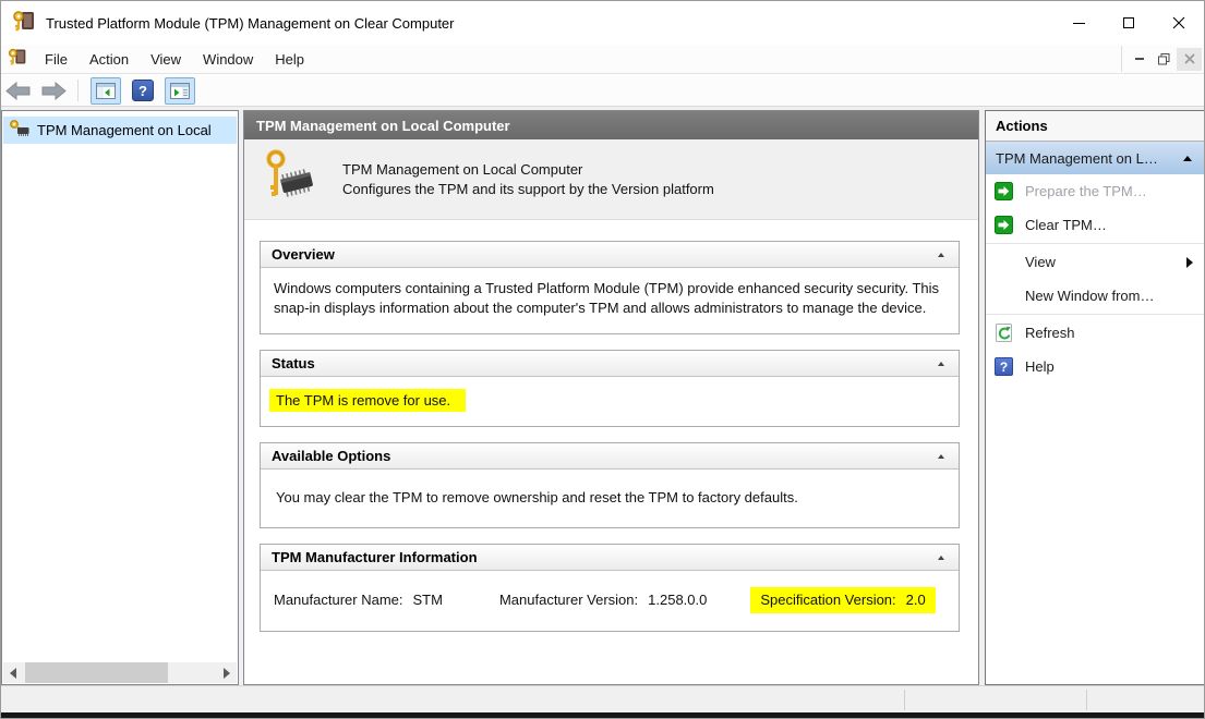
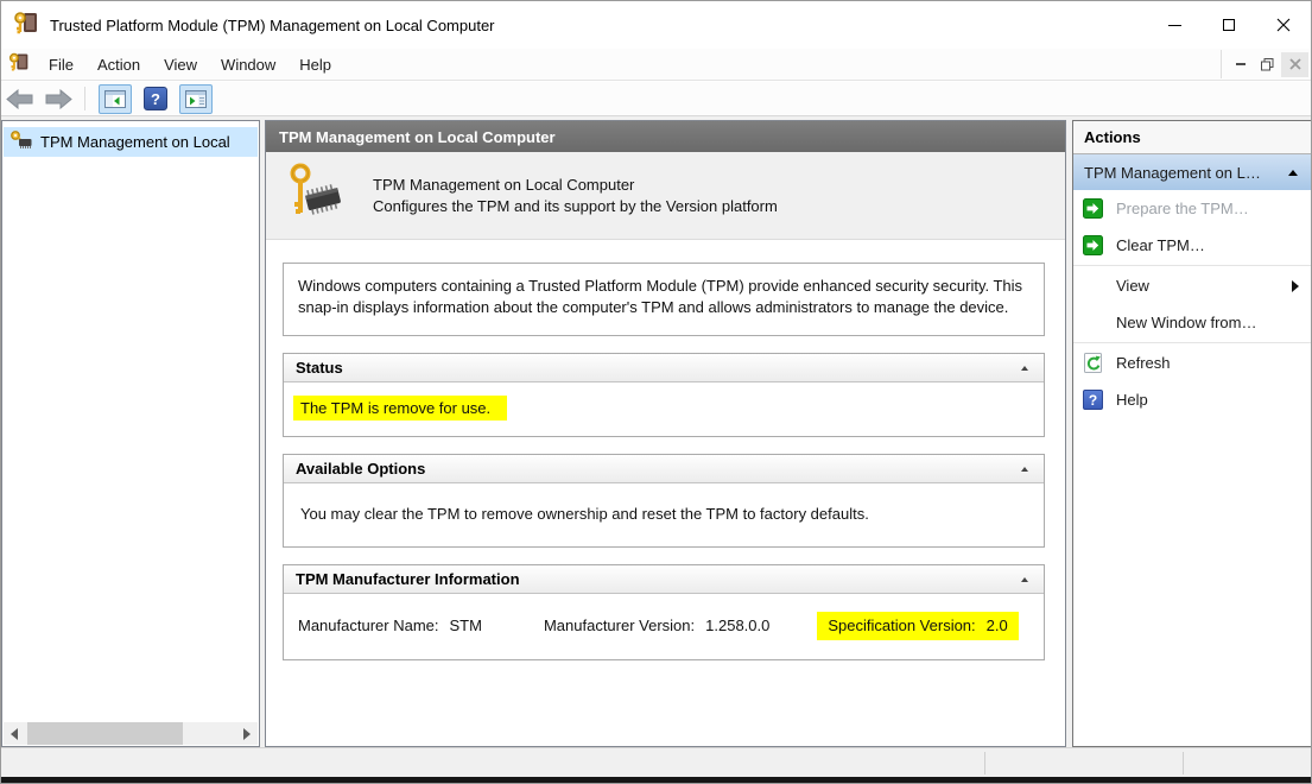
- Trusted Platform Module (TPM) Management on Clear Computer
+ Trusted Platform Module (TPM) Management on Local Computer
  File
  Action
  View
  Window
  Help
  ?
  TPM Management on Local
  TPM Management on Local Computer
  TPM Management on Local Computer
  Configures the TPM and its support by the Version platform
- Overview
  Windows computers containing a Trusted Platform Module (TPM) provide enhanced security security. This snap-in displays information about the computer's TPM and allows administrators to manage the device.
  Status
  The TPM is remove for use.
  Available Options
  You may clear the TPM to remove ownership and reset the TPM to factory defaults.
  TPM Manufacturer Information
  Manufacturer Name:
  STM
  Manufacturer Version:
  1.258.0.0
  Specification Version:
  2.0
  Actions
  TPM Management on L…
  Prepare the TPM…
  Clear TPM…
  View
  New Window from…
  Refresh
  ?
  Help
